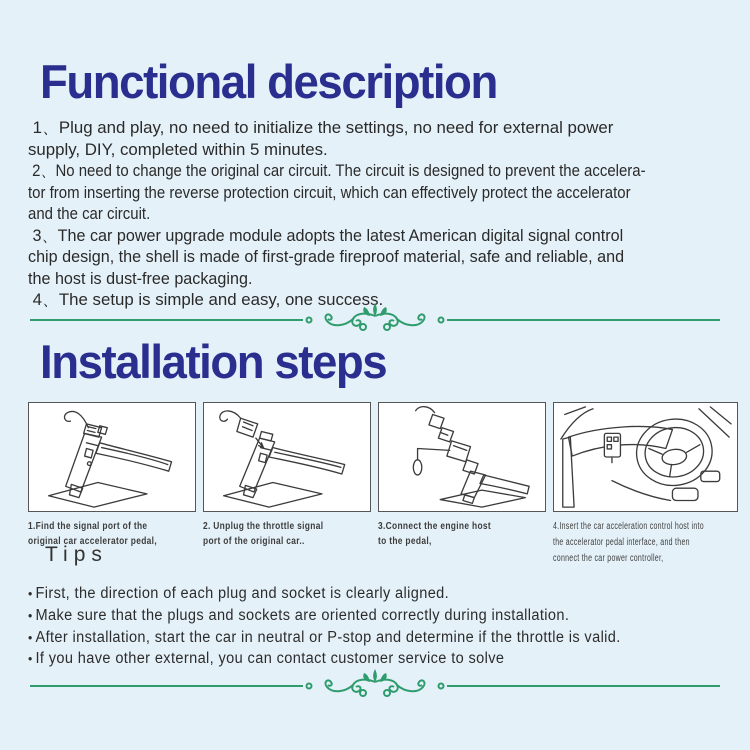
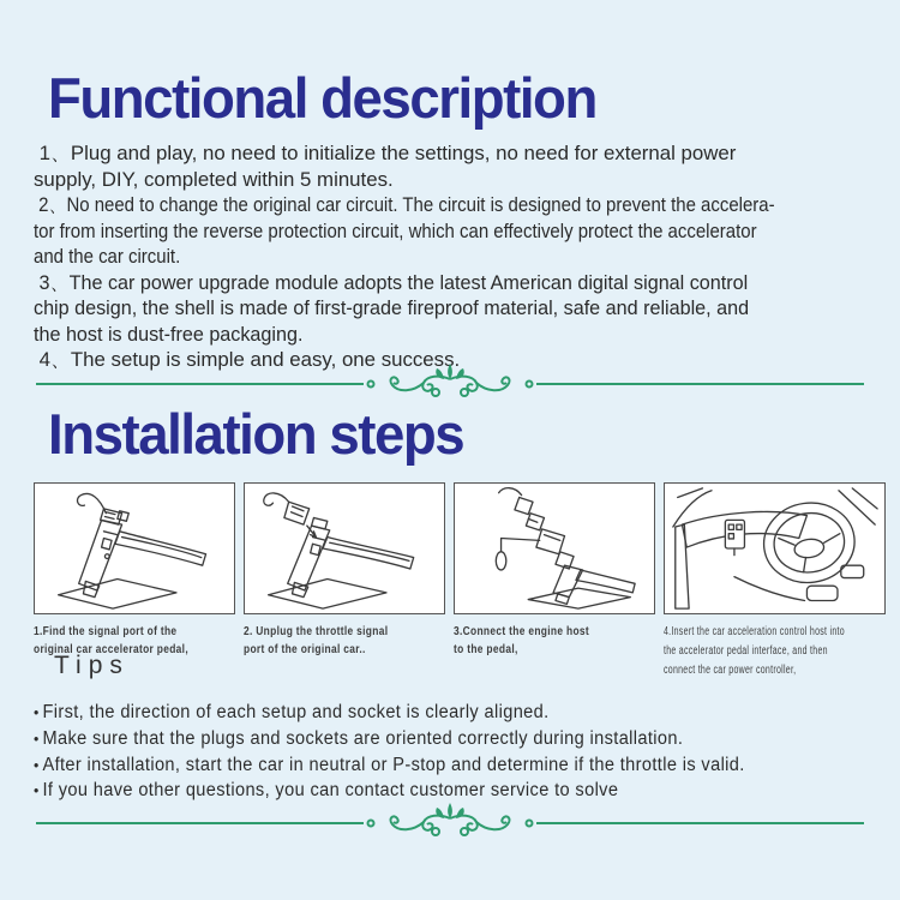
  Functional description
  1、Plug and play, no need to initialize the settings, no need for external power
  supply, DIY, completed within 5 minutes.
  2、No need to change the original car circuit. The circuit is designed to prevent the accelera-
  tor from inserting the reverse protection circuit, which can effectively protect the accelerator
  and the car circuit.
  3、The car power upgrade module adopts the latest American digital signal control
  chip design, the shell is made of first-grade fireproof material, safe and reliable, and
  the host is dust-free packaging.
  4、The setup is simple and easy, one success.
  Installation steps
  1.Find the signal port of the
  original car accelerator pedal,
  2. Unplug the throttle signal
  port of the original car..
  3.Connect the engine host
  to the pedal,
  4.Insert the car acceleration control host into
  the accelerator pedal interface, and then
  connect the car power controller,
  Tips
  •
- First, the direction of each plug and socket is clearly aligned.
+ First, the direction of each setup and socket is clearly aligned.
  •
  Make sure that the plugs and sockets are oriented correctly during installation.
  •
  After installation, start the car in neutral or P-stop and determine if the throttle is valid.
  •
- If you have other external, you can contact customer service to solve
+ If you have other questions, you can contact customer service to solve
